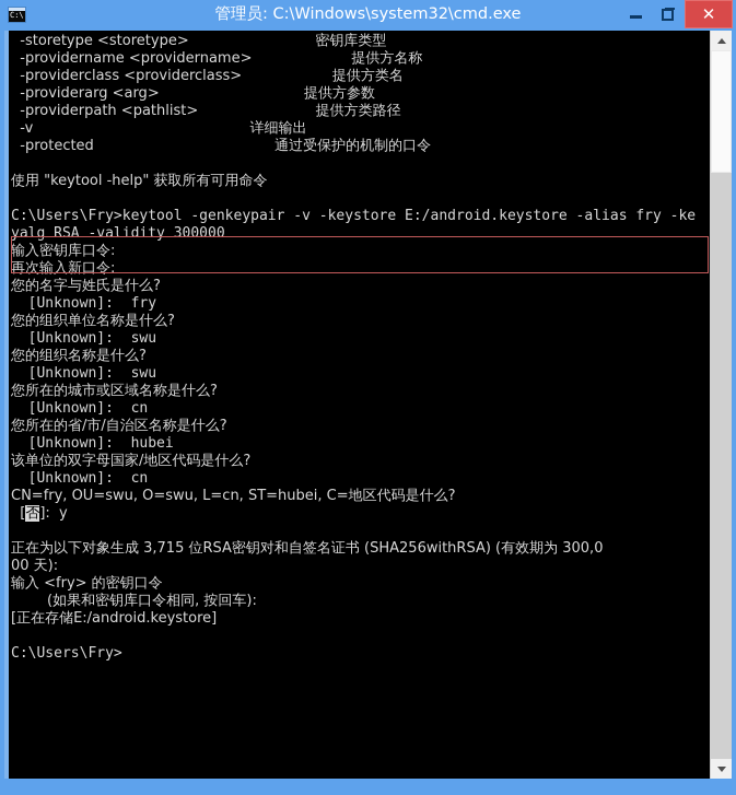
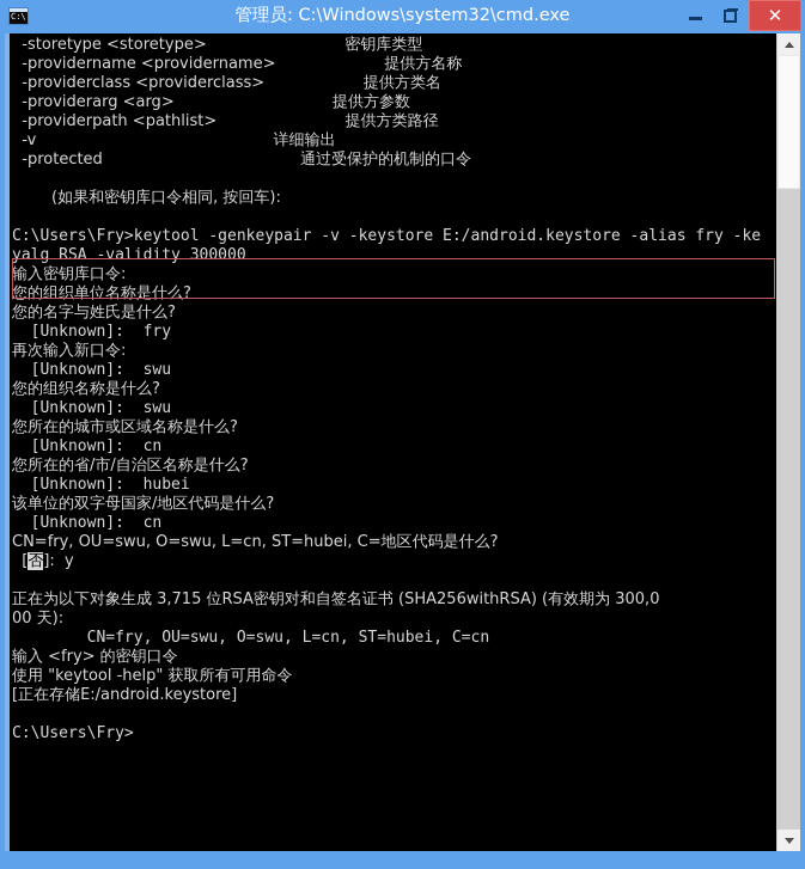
  C:\
  管理员: C:\Windows\system32\cmd.exe
  ✕
  -storetype <storetype> 密钥库类型
  -providername <providername> 提供方名称
  -providerclass <providerclass> 提供方类名
  -providerarg <arg> 提供方参数
  -providerpath <pathlist> 提供方类路径
  -v 详细输出
  -protected 通过受保护的机制的口令
- 使用 "keytool -help" 获取所有可用命令
+ (如果和密钥库口令相同, 按回车):
  C:\Users\Fry>keytool -genkeypair -v -keystore E:/android.keystore -alias fry -ke
  yalg RSA -validity 300000
  输入密钥库口令:
- 再次输入新口令:
+ 您的组织单位名称是什么?
  您的名字与姓氏是什么?
  [Unknown]: fry
- 您的组织单位名称是什么?
+ 再次输入新口令:
  [Unknown]: swu
  您的组织名称是什么?
  [Unknown]: swu
  您所在的城市或区域名称是什么?
  [Unknown]: cn
  您所在的省/市/自治区名称是什么?
  [Unknown]: hubei
  该单位的双字母国家/地区代码是什么?
  [Unknown]: cn
  CN=fry, OU=swu, O=swu, L=cn, ST=hubei, C=地区代码是什么?
  [否]: y
  正在为以下对象生成 3,715 位RSA密钥对和自签名证书 (SHA256withRSA) (有效期为 300,0
  00 天):
+ CN=fry, OU=swu, O=swu, L=cn, ST=hubei, C=cn
  输入 <fry> 的密钥口令
- (如果和密钥库口令相同, 按回车):
+ 使用 "keytool -help" 获取所有可用命令
  [正在存储E:/android.keystore]
  C:\Users\Fry>
